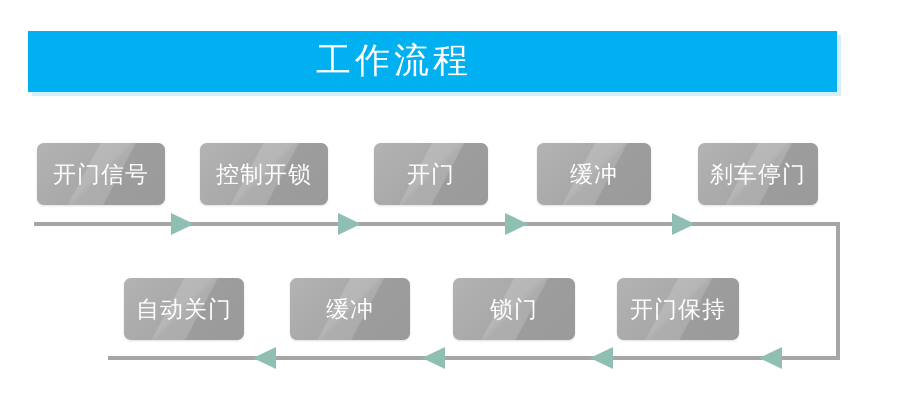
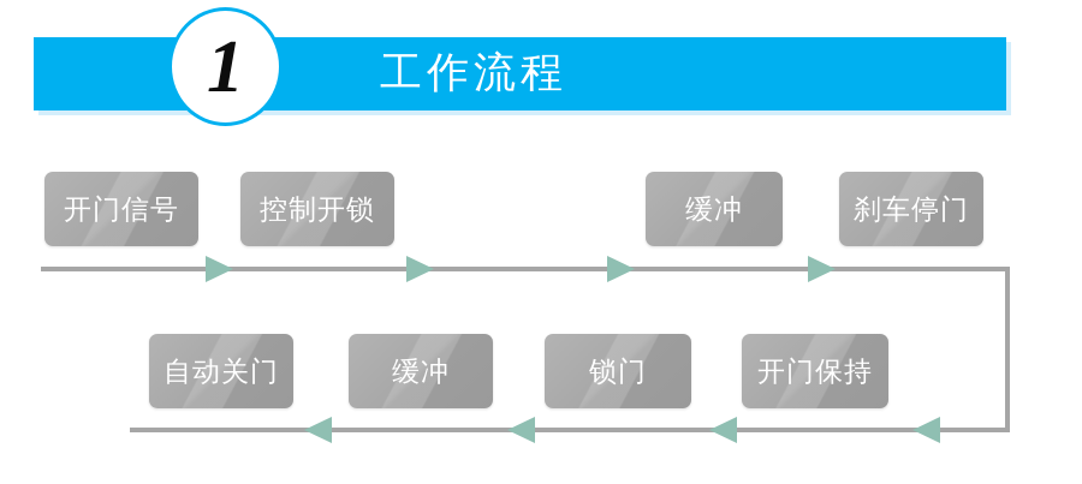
+ 1
  工作流程
  开门信号
  控制开锁
- 开门
  缓冲
  刹车停门
  自动关门
  缓冲
  锁门
  开门保持
